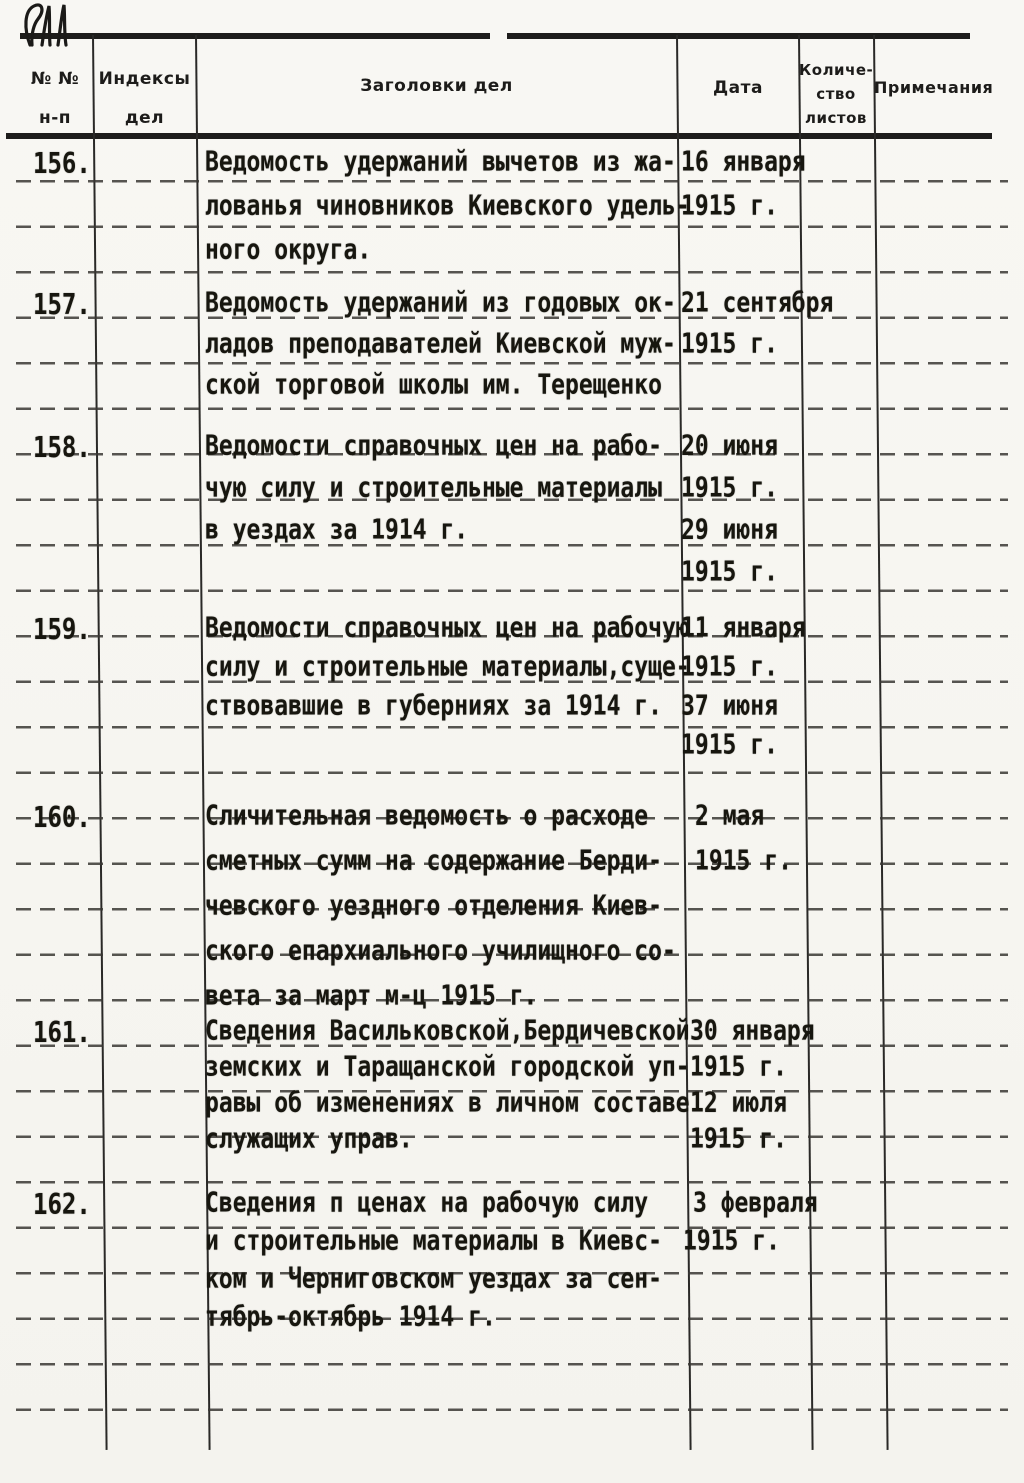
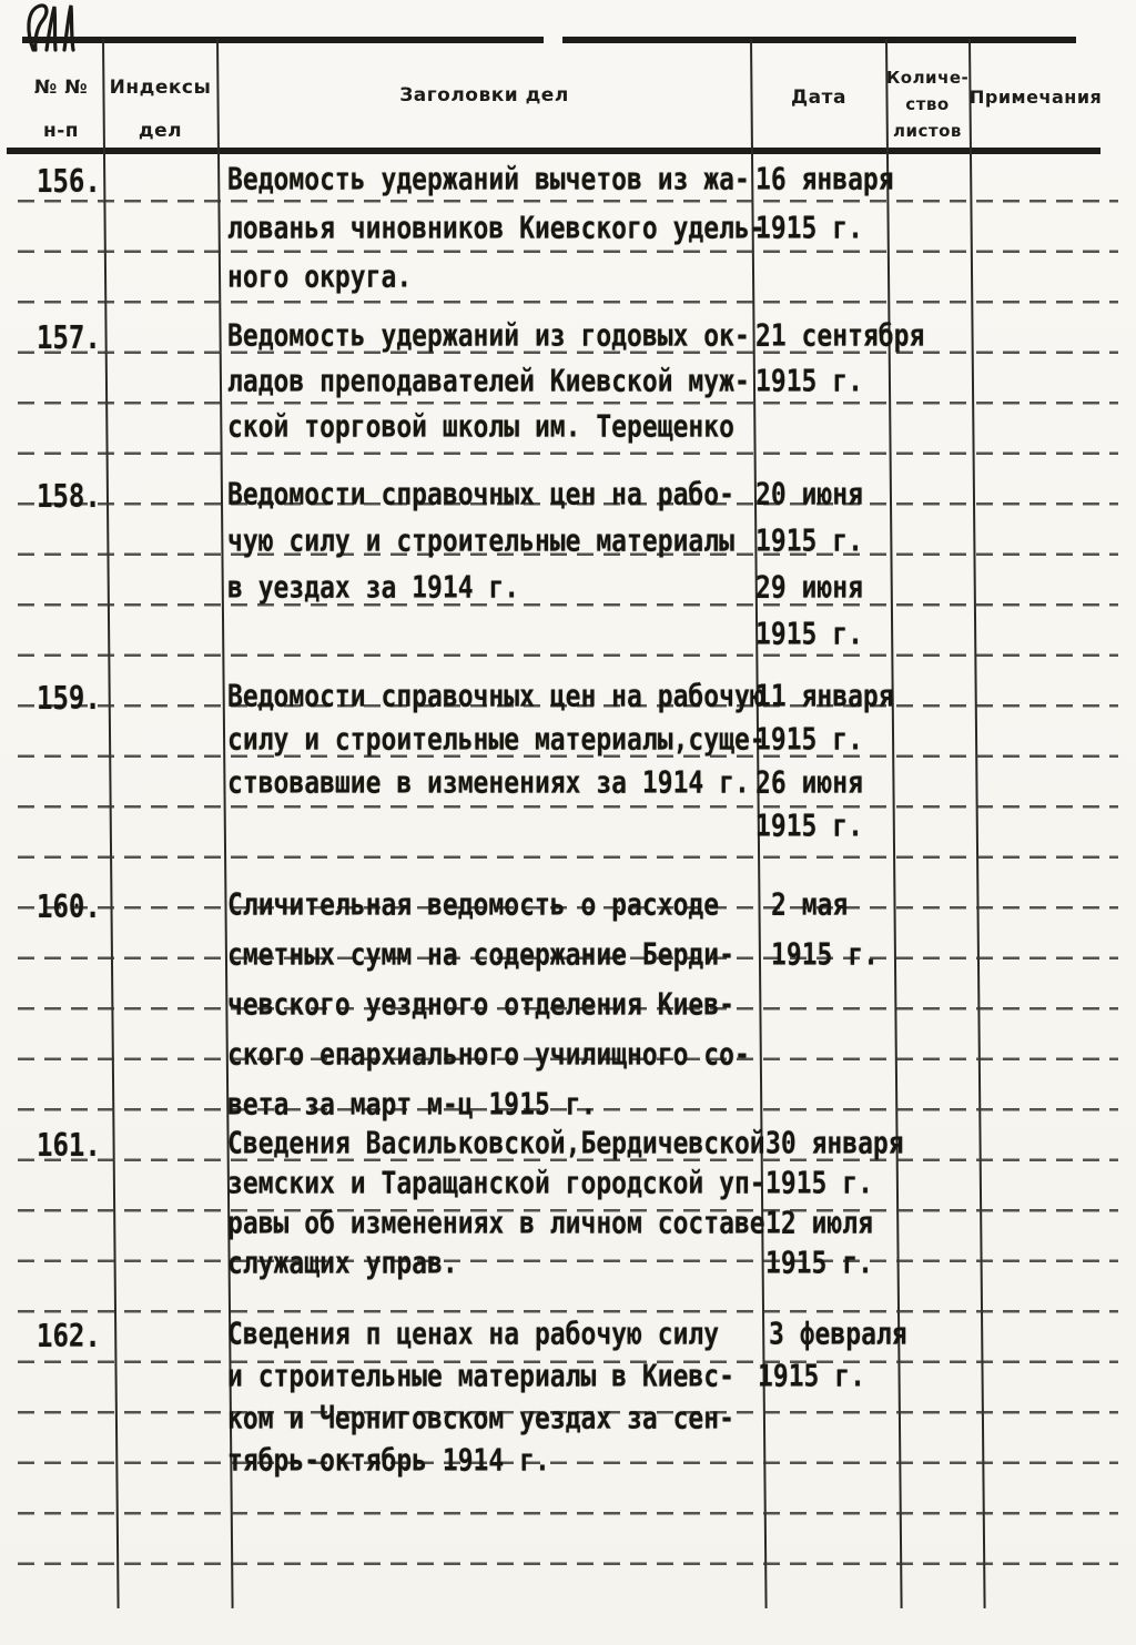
  № №
  н-п
  Индексы
  дел
  Заголовки дел
  Дата
  Количе-
  ство
  листов
  Примечания
  156.
  Ведомость удержаний вычетов из жа-
  лованья чиновников Киевского удель-
  ного округа.
  16 января
  1915 г.
  157.
  Ведомость удержаний из годовых ок-
  ладов преподавателей Киевской муж-
  ской торговой школы им. Терещенко
  21 сентября
  1915 г.
  158.
  Ведомости справочных цен на рабо-
  чую силу и строительные материалы
  в уездах за 1914 г.
  20 июня
  1915 г.
  29 июня
  1915 г.
  159.
  Ведомости справочных цен на рабочую
  силу и строительные материалы,суще-
- ствовавшие в губерниях за 1914 г.
+ ствовавшие в изменениях за 1914 г.
  11 января
  1915 г.
- 37 июня
+ 26 июня
  1915 г.
  160.
  Сличительная ведомость о расходе
  сметных сумм на содержание Берди-
  чевского уездного отделения Киев-
  ского епархиального училищного со-
  вета за март м-ц 1915 г.
  2 мая
  1915 г.
  161.
  Сведения Васильковской,Бердичевской
  земских и Таращанской городской уп-
  равы об изменениях в личном составе
  служащих управ.
  30 января
  1915 г.
  12 июля
  1915 г.
  162.
  Сведения п ценах на рабочую силу
  и строительные материалы в Киевс-
  ком и Черниговском уездах за сен-
  тябрь-октябрь 1914 г.
  3 февраля
  1915 г.
